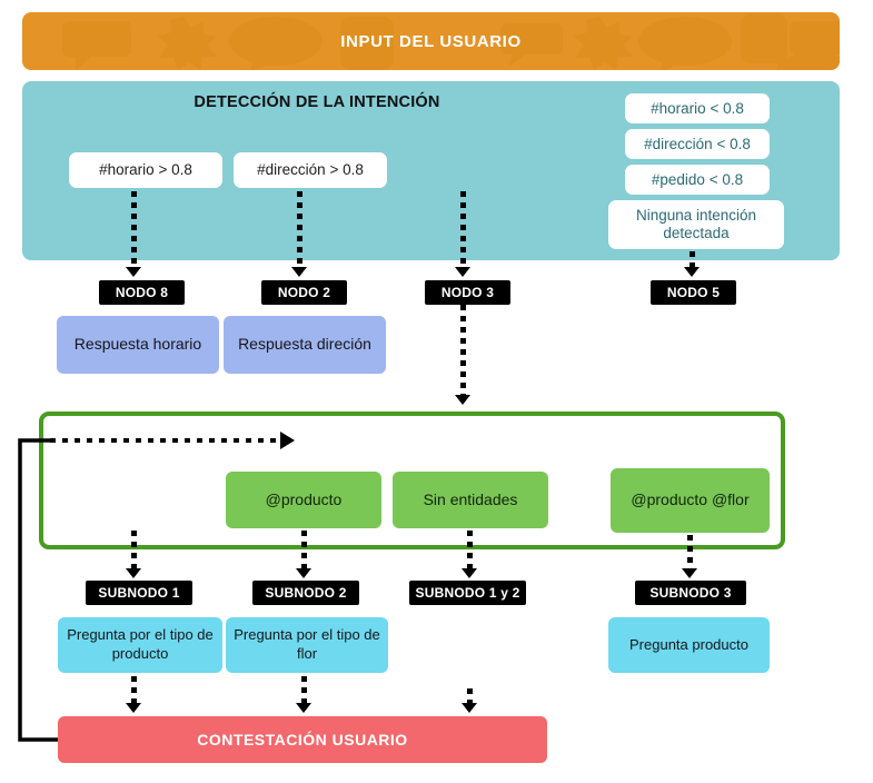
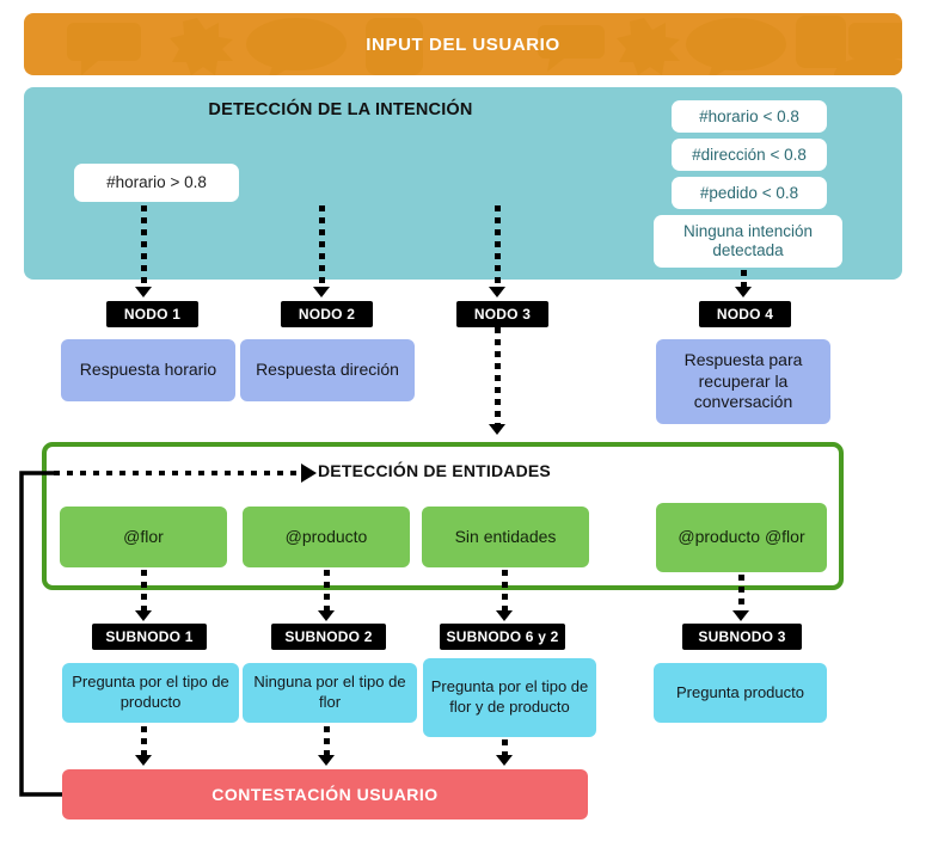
  INPUT DEL USUARIO
  DETECCIÓN DE LA INTENCIÓN
  #horario > 0.8
- #dirección > 0.8
  #horario < 0.8
  #dirección < 0.8
  #pedido < 0.8
  Ninguna intención detectada
- NODO 8
+ NODO 1
  NODO 2
  NODO 3
- NODO 5
+ NODO 4
  Respuesta horario
  Respuesta direción
+ Respuesta para recuperar la conversación
+ DETECCIÓN DE ENTIDADES
+ @flor
  @producto
  Sin entidades
  @producto @flor
  SUBNODO 1
  SUBNODO 2
- SUBNODO 1 y 2
+ SUBNODO 6 y 2
  SUBNODO 3
  Pregunta por el tipo de producto
- Pregunta por el tipo de flor
+ Ninguna por el tipo de flor
+ Pregunta por el tipo de flor y de producto
  Pregunta producto
  CONTESTACIÓN USUARIO
